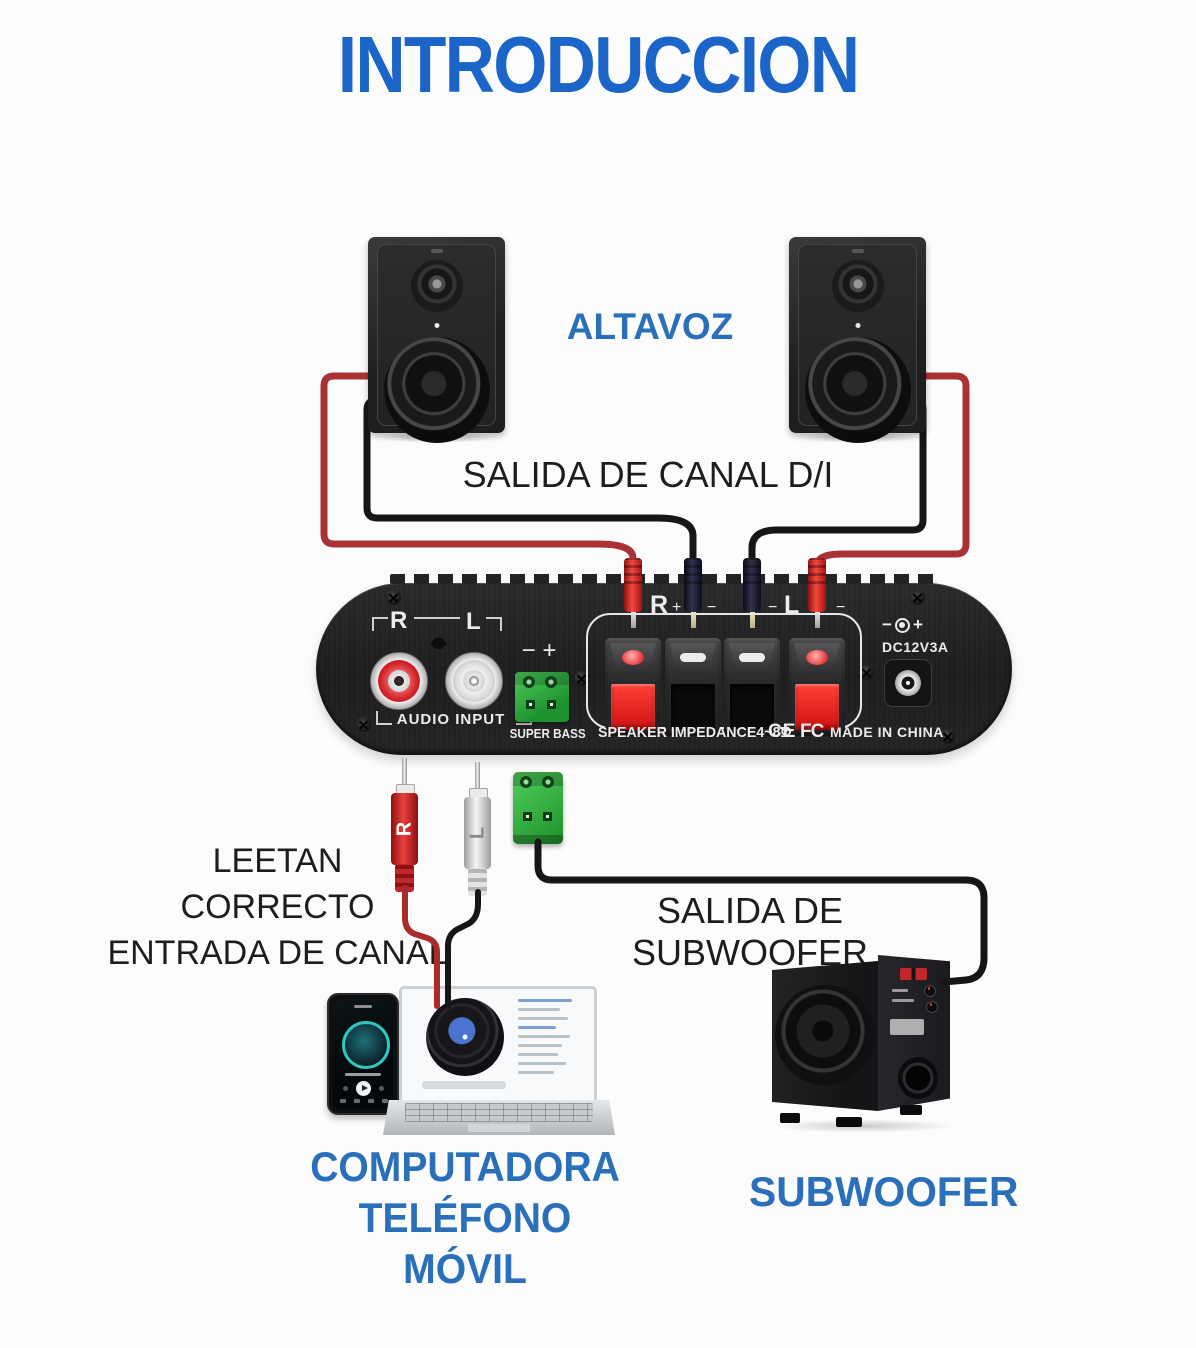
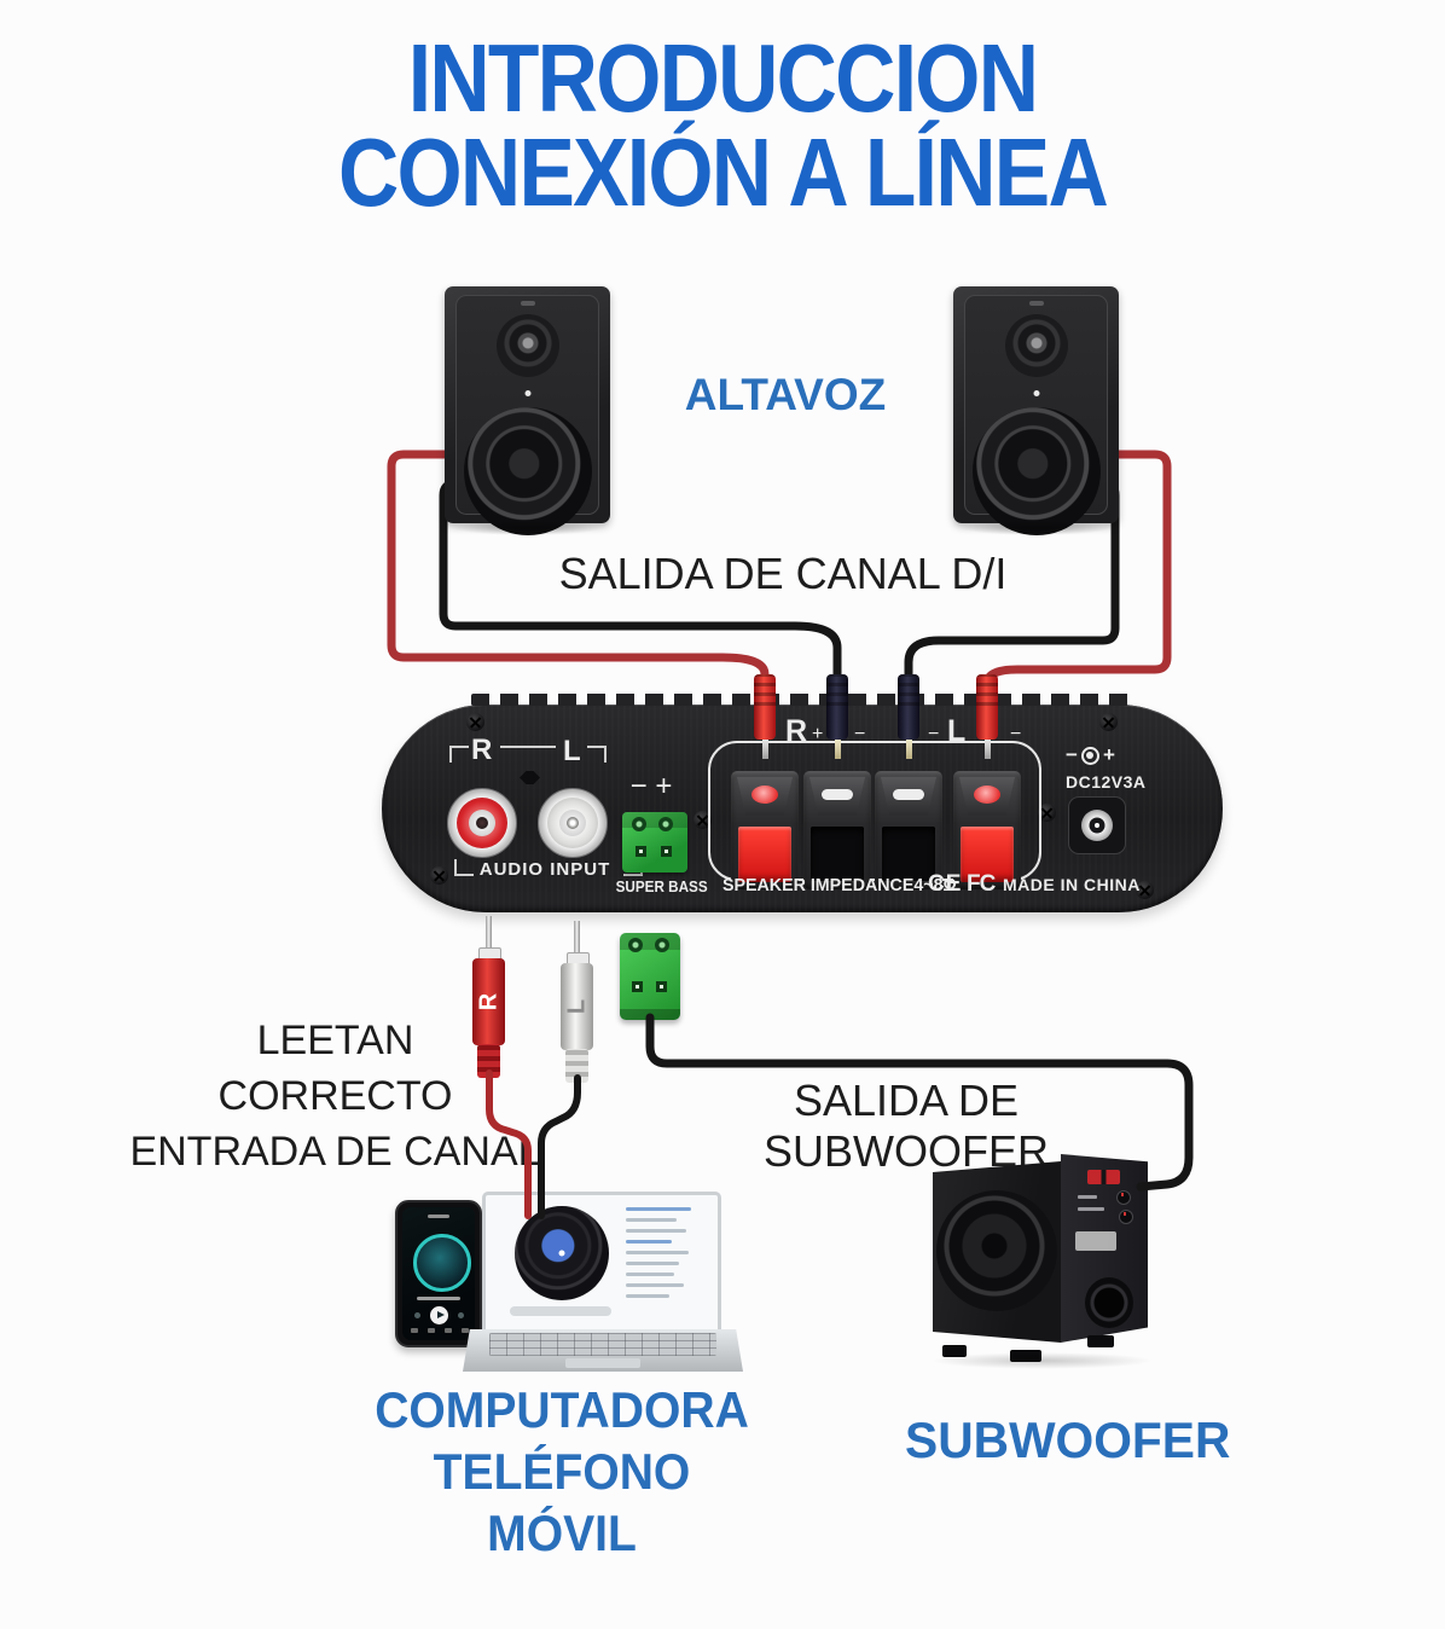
  INTRODUCCION
+ CONEXIÓN A LÍNEA
  ALTAVOZ
  SALIDA DE CANAL D/I
  R
  L
  AUDIO INPUT
  − +
  SUPER BAS
  R
  +
  −
  −
  L
  −
  SPEAKER IMPEDANCE4~8Ω
  CE
  FC
  MADE IN CHINA
  −
  +
  DC12V3A
  LEETAN
  CORRECTO
  ENTRADA DE CANA
  SALIDA DE SUBWOOFER
  COMPUTADORA
  TELÉFONO MÓVIL
  SUBWOOFER
